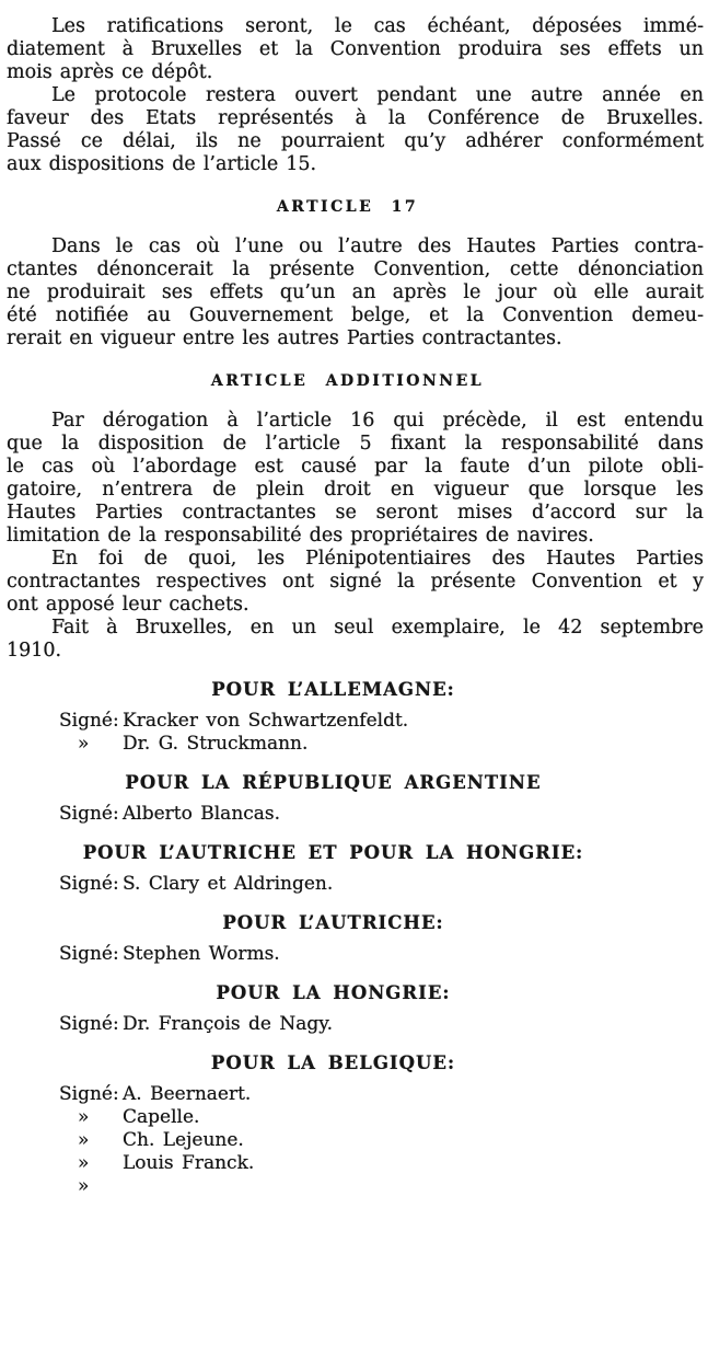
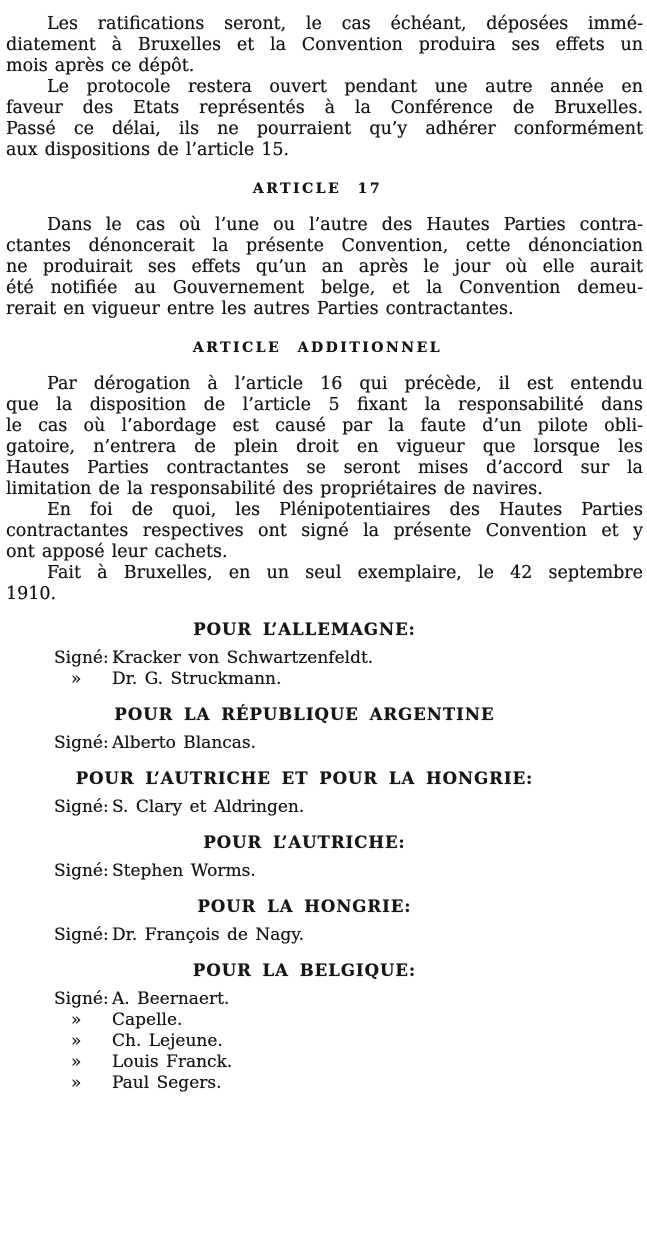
  Les ratifications seront, le cas échéant, déposées immé-
  diatement à Bruxelles et la Convention produira ses effets un
  mois après ce dépôt.
  Le protocole restera ouvert pendant une autre année en
  faveur des Etats représentés à la Conférence de Bruxelles.
  Passé ce délai, ils ne pourraient qu’y adhérer conformément
  aux dispositions de l’article 15.
  ARTICLE 17
  Dans le cas où l’une ou l’autre des Hautes Parties contra-
  ctantes dénoncerait la présente Convention, cette dénonciation
  ne produirait ses effets qu’un an après le jour où elle aurait
  été notifiée au Gouvernement belge, et la Convention demeu-
  rerait en vigueur entre les autres Parties contractantes.
  ARTICLE ADDITIONNEL
  Par dérogation à l’article 16 qui précède, il est entendu
  que la disposition de l’article 5 fixant la responsabilité dans
  le cas où l’abordage est causé par la faute d’un pilote obli-
  gatoire, n’entrera de plein droit en vigueur que lorsque les
  Hautes Parties contractantes se seront mises d’accord sur la
  limitation de la responsabilité des propriétaires de navires.
  En foi de quoi, les Plénipotentiaires des Hautes Parties
  contractantes respectives ont signé la présente Convention et y
  ont apposé leur cachets.
  Fait à Bruxelles, en un seul exemplaire, le 42 septembre
  1910.
  POUR L’ALLEMAGNE:
  Signé:
  Kracker von Schwartzenfeldt.
  »
  Dr. G. Struckmann.
  POUR LA RÉPUBLIQUE ARGENTINE
  Signé:
  Alberto Blancas.
  POUR L’AUTRICHE ET POUR LA HONGRIE:
  Signé:
  S. Clary et Aldringen.
  POUR L’AUTRICHE:
  Signé:
  Stephen Worms.
  POUR LA HONGRIE:
  Signé:
  Dr. François de Nagy.
  POUR LA BELGIQUE:
  Signé:
  A. Beernaert.
  »
  Capelle.
  »
  Ch. Lejeune.
  »
  Louis Franck.
  »
+ Paul Segers.
